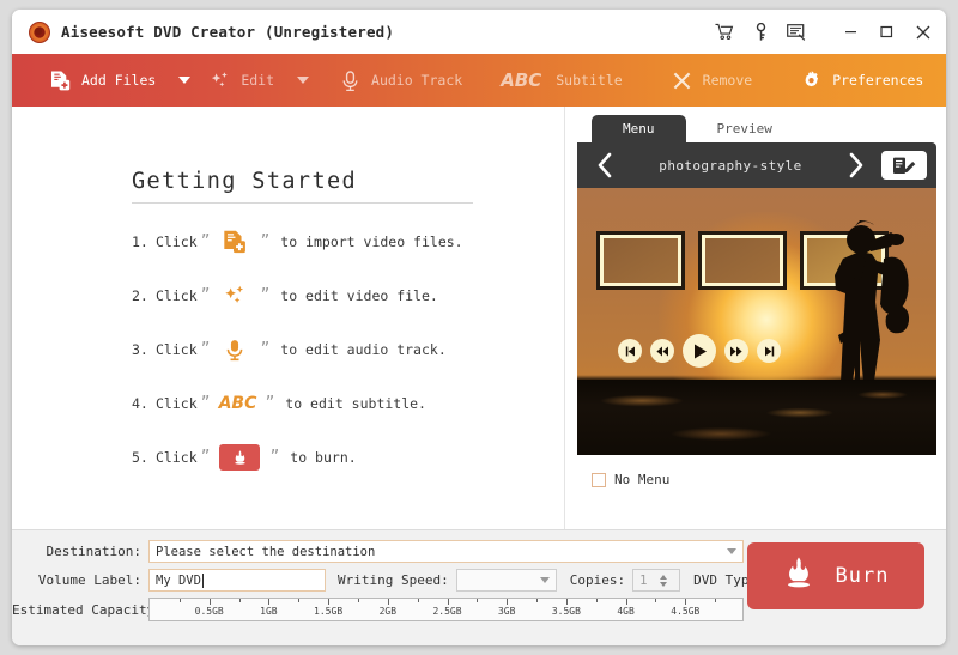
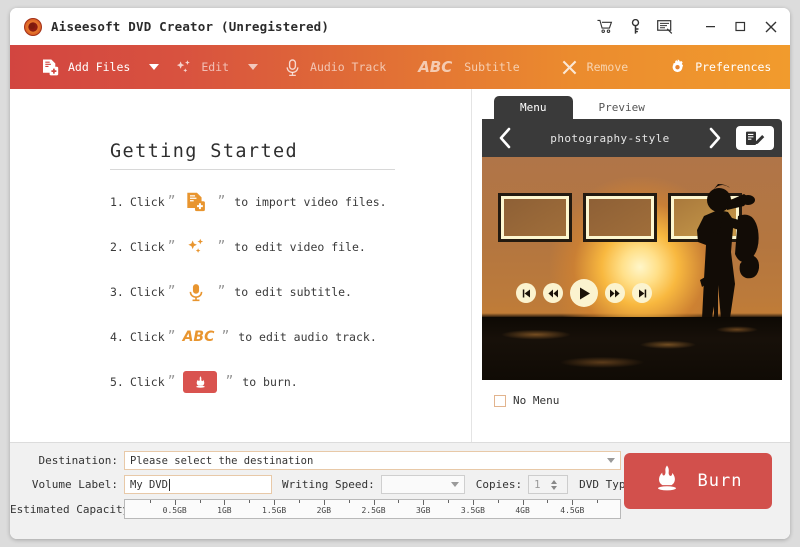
  Aiseesoft DVD Creator (Unregistered)
  Add Files
  Edit
  Audio Track
  ABC
  Subtitle
  Remove
  Preferences
  Getting Started
  1.
  Click
  ”
  ”
  to import video files.
  2.
  Click
  ”
  ”
  to edit video file.
  3.
  Click
  ”
  ”
- to edit audio track.
+ to edit subtitle.
  4.
  Click
  ”
  ABC
  ”
- to edit subtitle.
+ to edit audio track.
  5.
  Click
  ”
  ”
  to burn.
  Menu
  Preview
  photography-style
  No Menu
  Destination:
  Please select the destination
  Volume Label:
  My DVD
  Writing Speed:
  Copies:
  1
  DVD Typ
  Estimated Capacit
  0.5GB
  1GB
  1.5GB
  2GB
  2.5GB
  3GB
  3.5GB
  4GB
  4.5GB
  Burn
